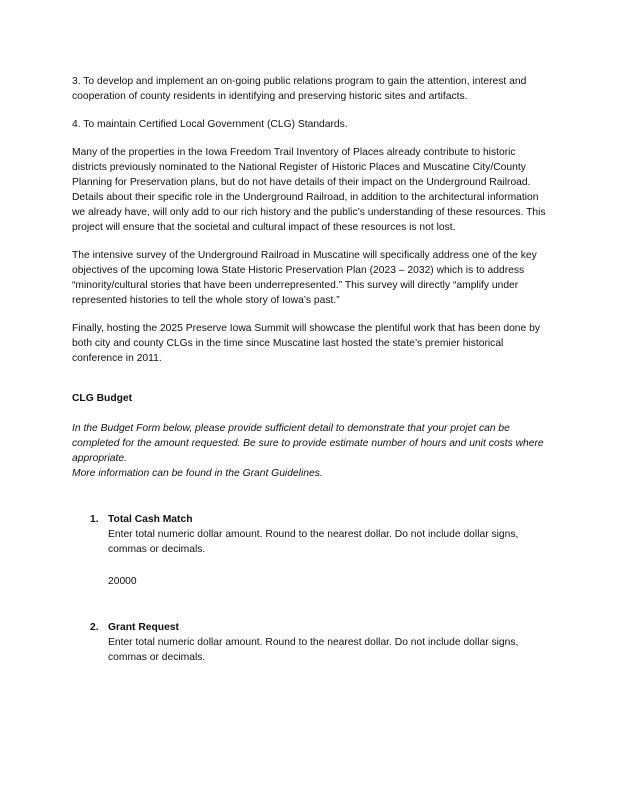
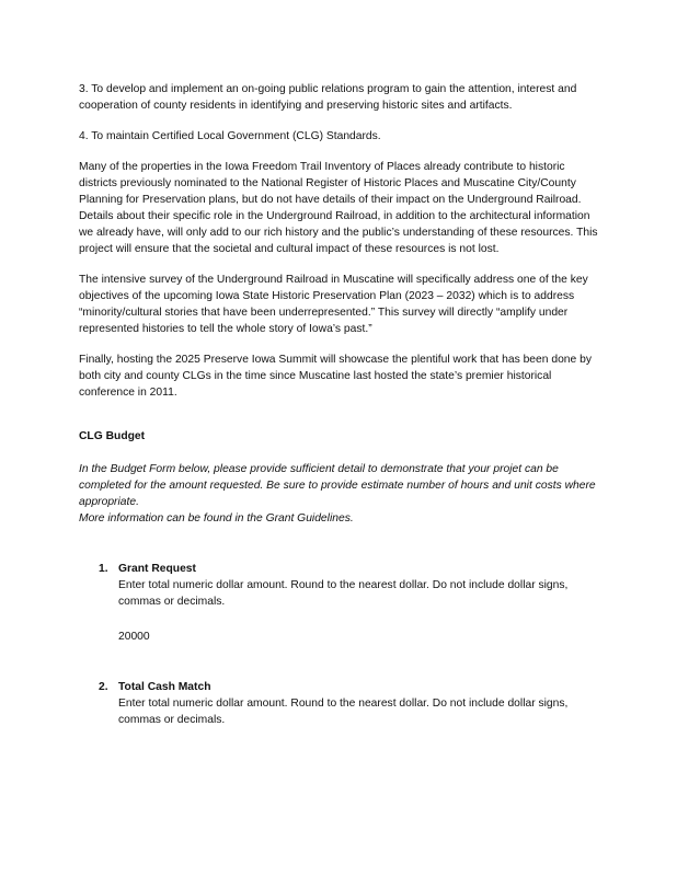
  3. To develop and implement an on-going public relations program to gain the attention, interest and cooperation of county residents in identifying and preserving historic sites and artifacts.
  4. To maintain Certified Local Government (CLG) Standards.
  Many of the properties in the Iowa Freedom Trail Inventory of Places already contribute to historic districts previously nominated to the National Register of Historic Places and Muscatine City/County Planning for Preservation plans, but do not have details of their impact on the Underground Railroad. Details about their specific role in the Underground Railroad, in addition to the architectural information we already have, will only add to our rich history and the public’s understanding of these resources. This project will ensure that the societal and cultural impact of these resources is not lost.
  The intensive survey of the Underground Railroad in Muscatine will specifically address one of the key objectives of the upcoming Iowa State Historic Preservation Plan (2023 – 2032) which is to address “minority/cultural stories that have been underrepresented.” This survey will directly “amplify under represented histories to tell the whole story of Iowa’s past.”
  Finally, hosting the 2025 Preserve Iowa Summit will showcase the plentiful work that has been done by both city and county CLGs in the time since Muscatine last hosted the state’s premier historical conference in 2011.
  CLG Budget
  In the Budget Form below, please provide sufficient detail to demonstrate that your projet can be completed for the amount requested. Be sure to provide estimate number of hours and unit costs where appropriate.
  More information can be found in the Grant Guidelines.
  1.
- Total Cash Match
+ Grant Request
  Enter total numeric dollar amount. Round to the nearest dollar. Do not include dollar signs, commas or decimals.
  20000
  2.
- Grant Request
+ Total Cash Match
  Enter total numeric dollar amount. Round to the nearest dollar. Do not include dollar signs, commas or decimals.
